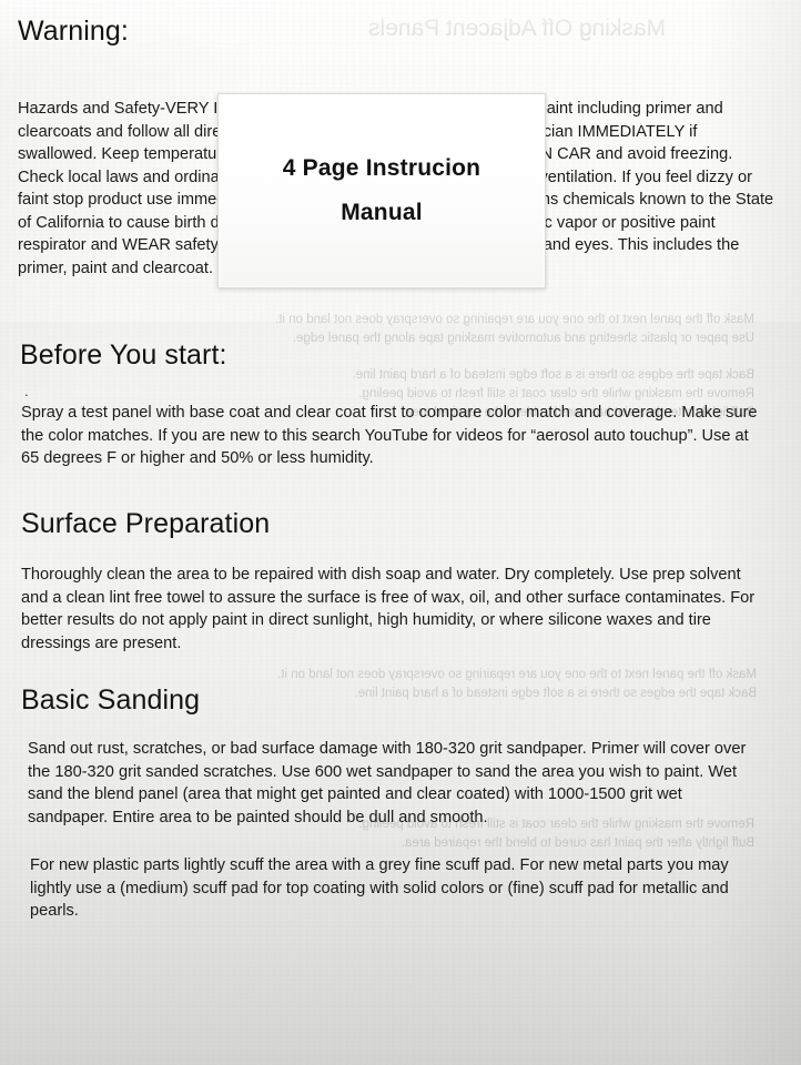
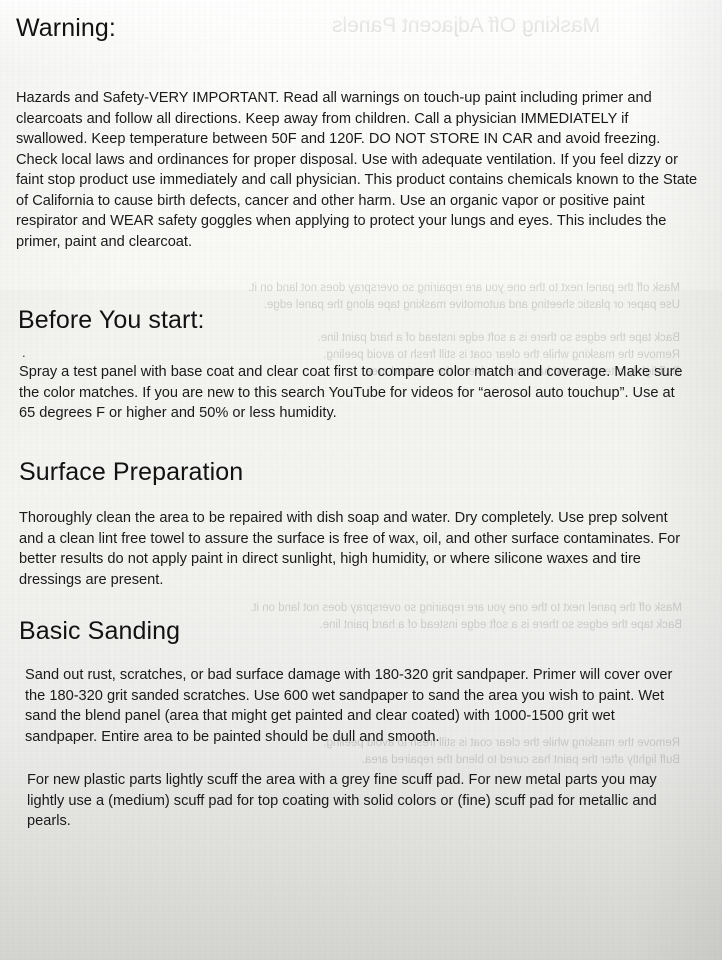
- 4 Page Instrucion
- Manual
